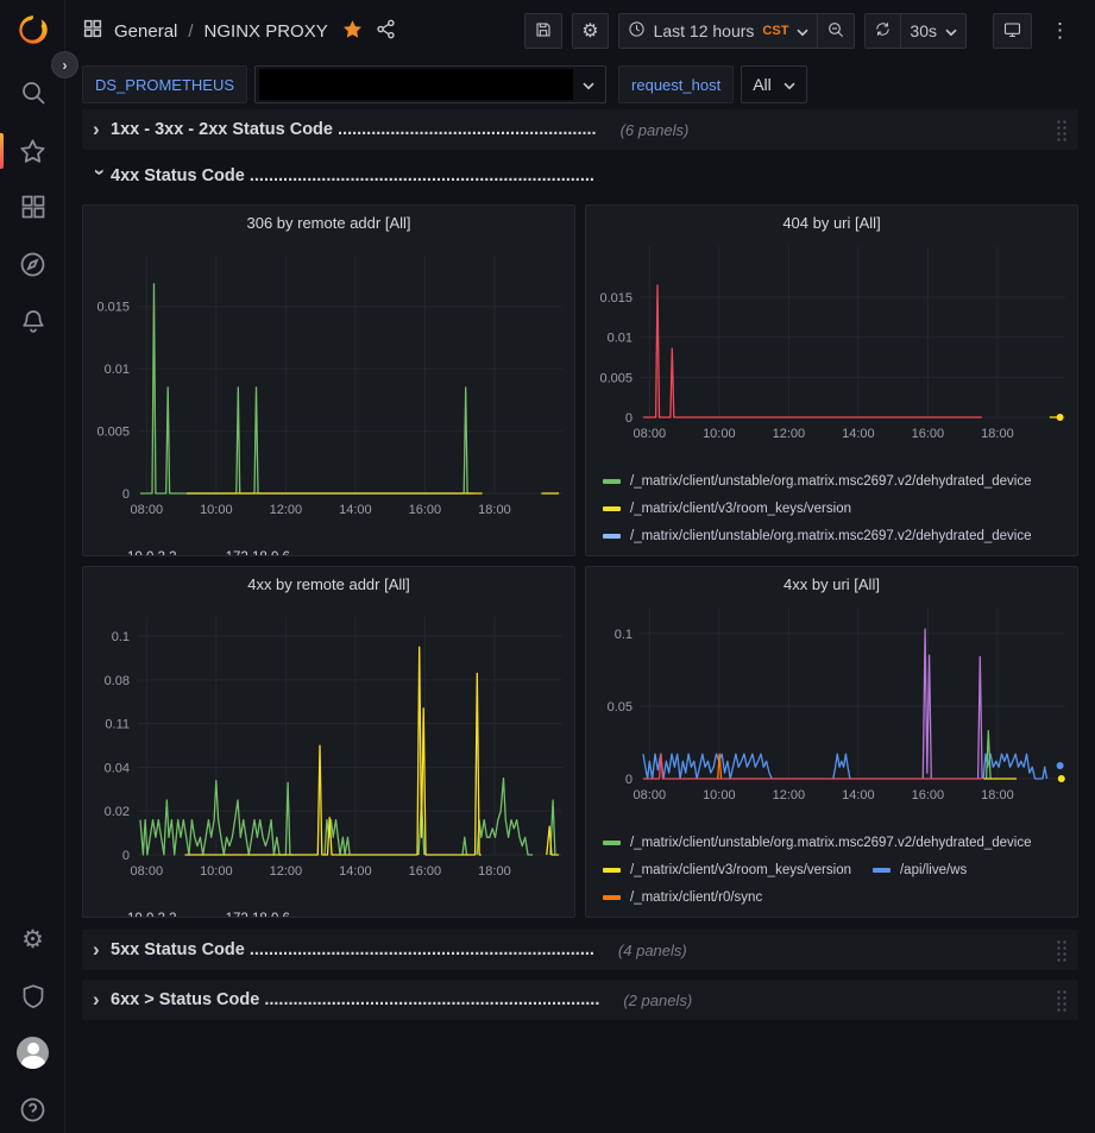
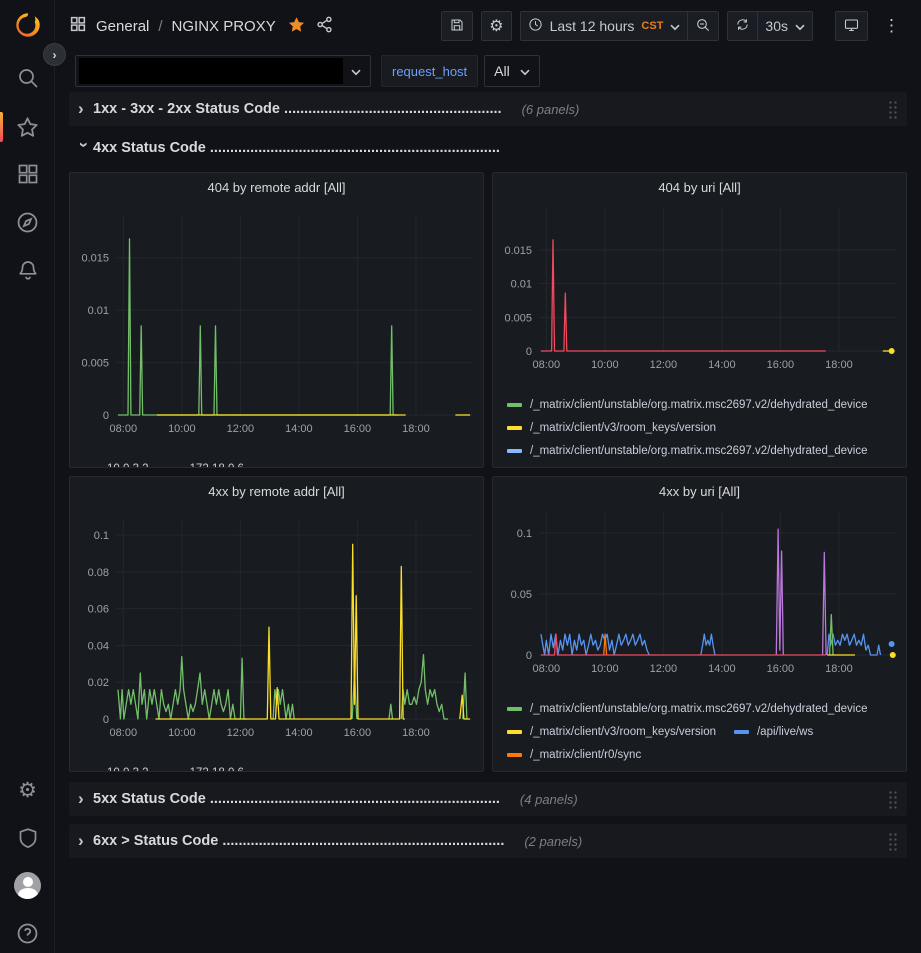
  ›
  ⚙
  General
  /
  NGINX PROXY
  ⚙
  Last 12 hours
  CST
  30s
  ⋮
- DS_PROMETHEUS
  request_host
  All
  ›
  1xx - 3xx - 2xx Status Code ......................................................
  (6 panels)
  4xx Status Code ........................................................................
- 306 by remote addr [All]
+ 404 by remote addr [All]
  08:00
  10:00
  12:00
  14:00
  16:00
  18:00
  0
  0.005
  0.01
  0.015
  404 by uri [All]
  08:00
  10:00
  12:00
  14:00
  16:00
  18:00
  0
  0.005
  0.01
  0.015
  /_matrix/client/unstable/org.matrix.msc2697.v2/dehydrated_device
  /_matrix/client/v3/room_keys/version
  /_matrix/client/unstable/org.matrix.msc2697.v2/dehydrated_device
  4xx by remote addr [All]
  08:00
  10:00
  12:00
  14:00
  16:00
  18:00
  0
  0.02
  0.04
- 0.11
+ 0.06
  0.08
  0.1
  4xx by uri [All]
  08:00
  10:00
  12:00
  14:00
  16:00
  18:00
  0
  0.05
  0.1
  /_matrix/client/unstable/org.matrix.msc2697.v2/dehydrated_device
  /_matrix/client/v3/room_keys/version
  /api/live/ws
  /_matrix/client/r0/sync
  ›
  5xx Status Code ........................................................................
  (4 panels)
  ›
  6xx > Status Code ......................................................................
  (2 panels)
